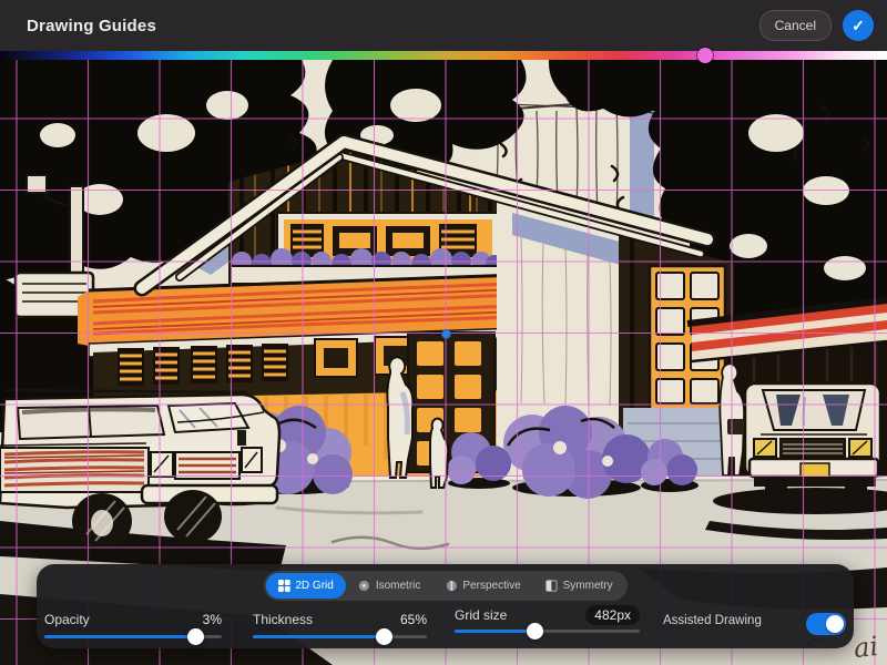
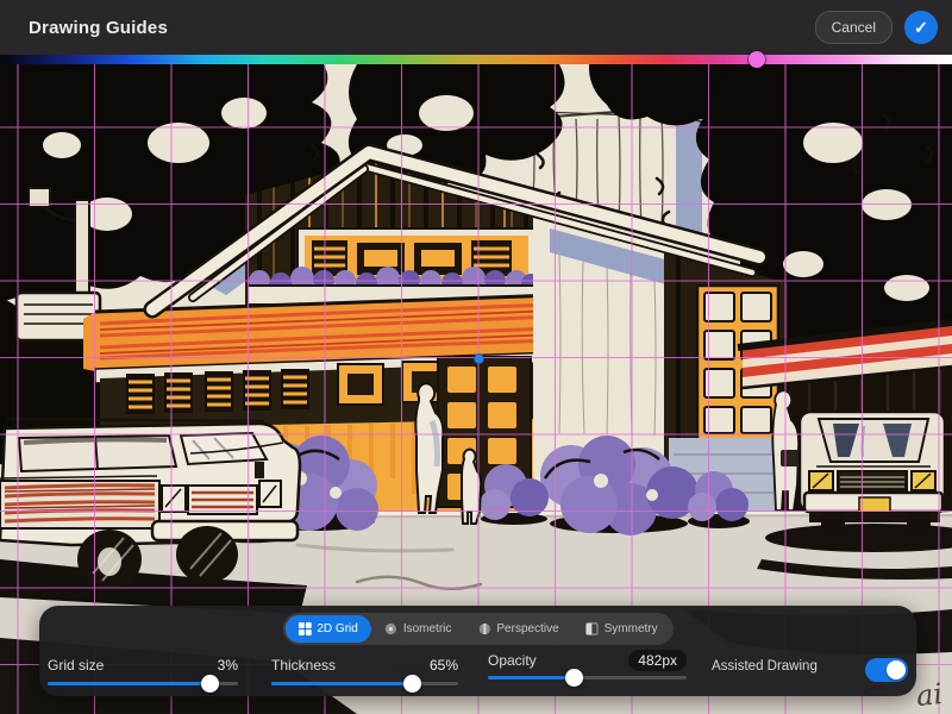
  Drawing Guides
  Cancel
  ✓
  2D Grid
  Isometric
  Perspective
  Symmetry
- Opacity
+ Grid size
  3%
  Thickness
  65%
- Grid size
+ Opacity
  482px
  Assisted Drawing
